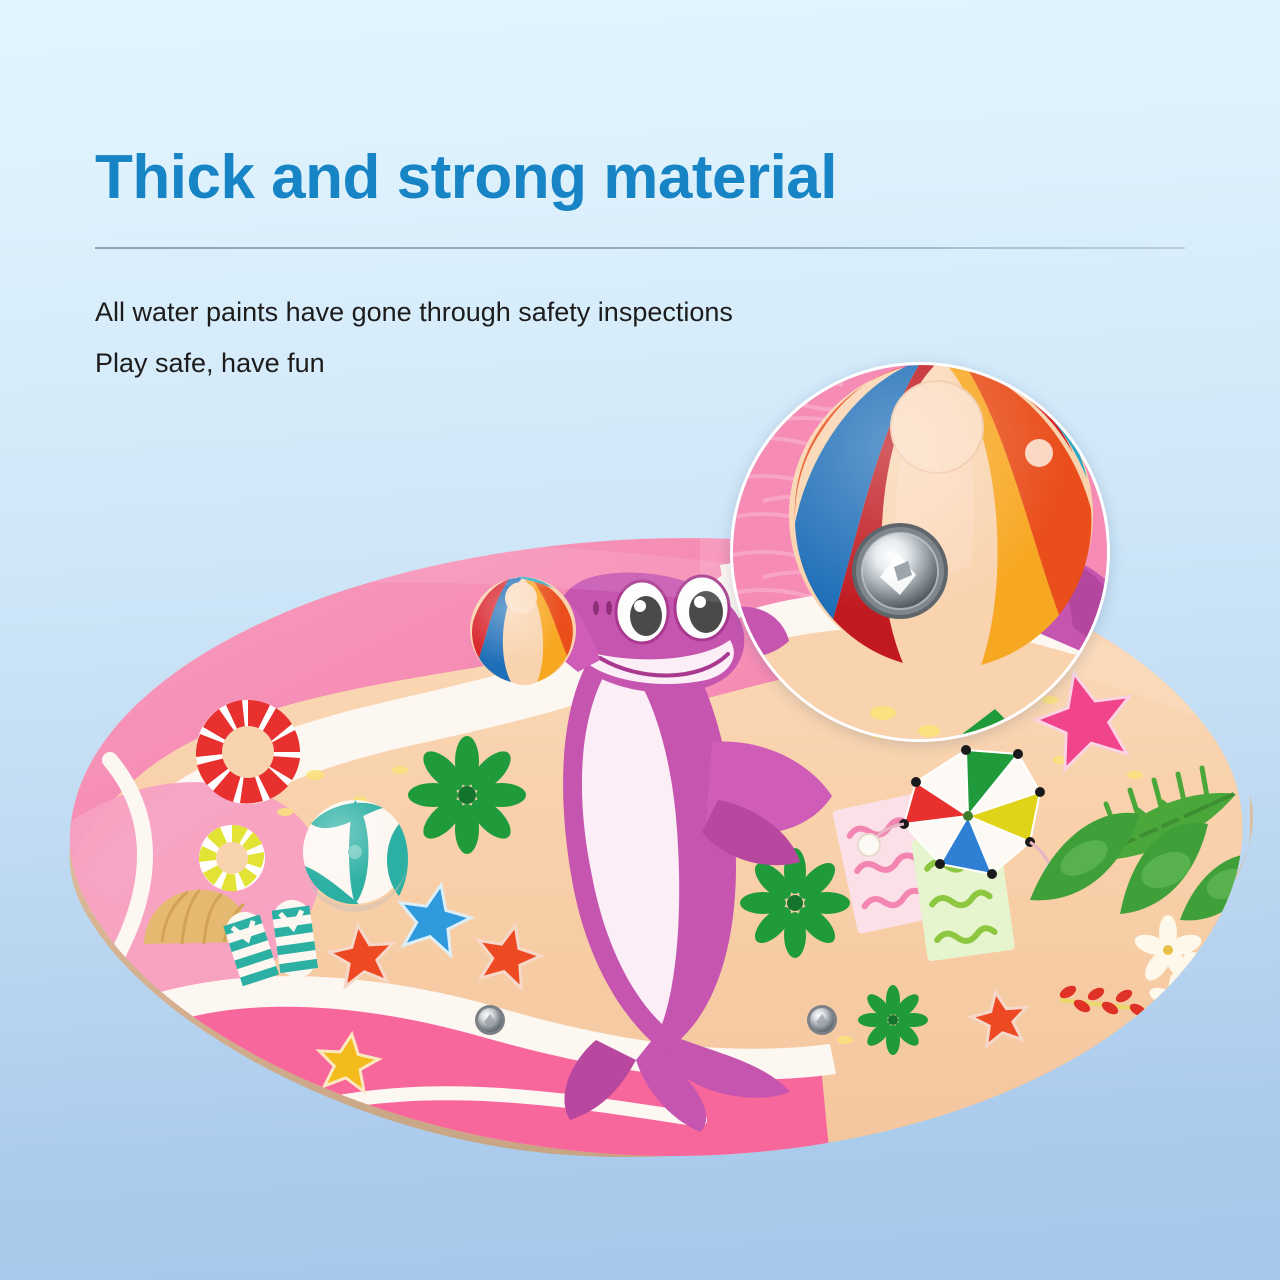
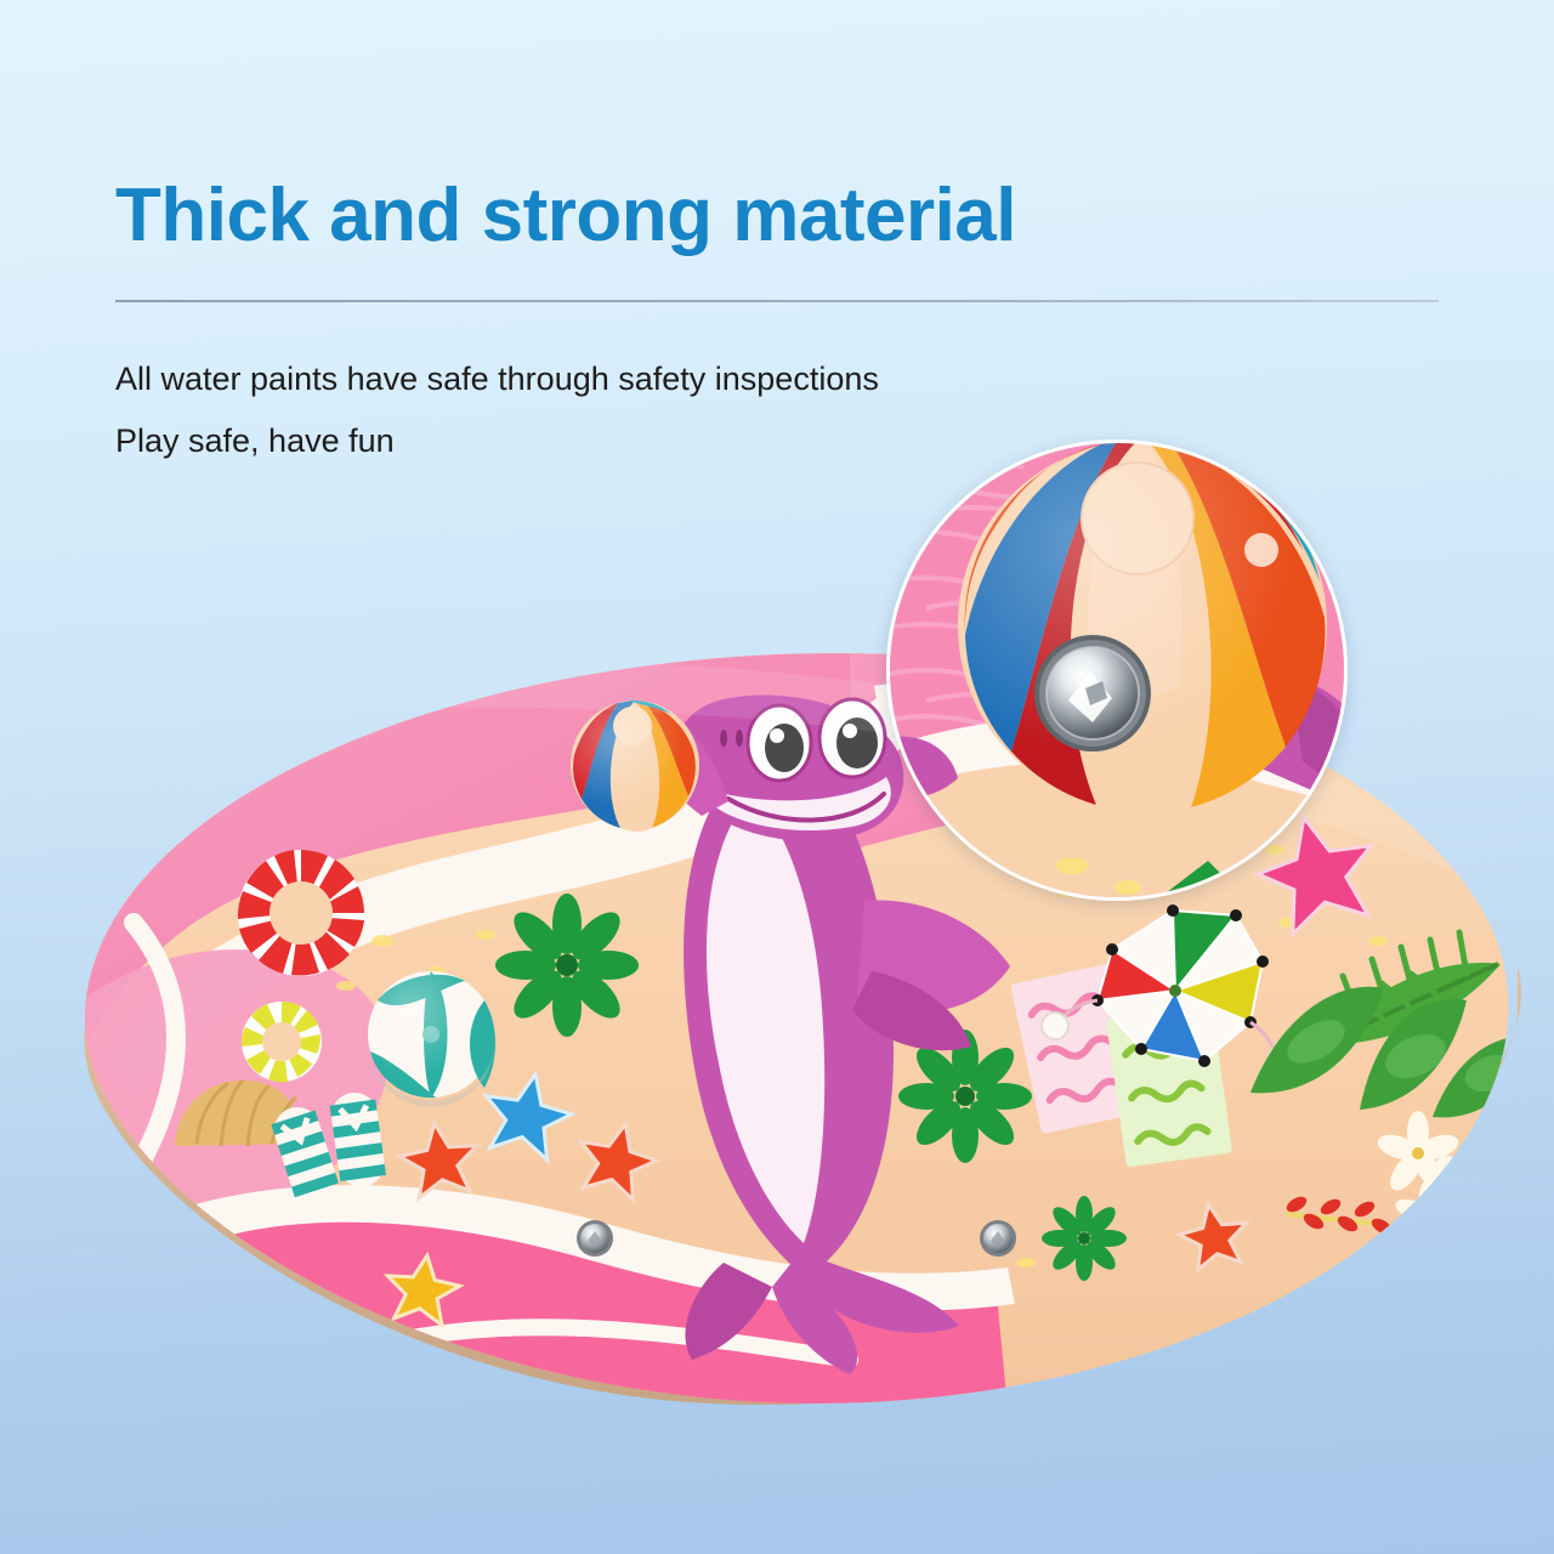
  Thick and strong material
- All water paints have gone through safety inspections
+ All water paints have safe through safety inspections
  Play safe, have fun
